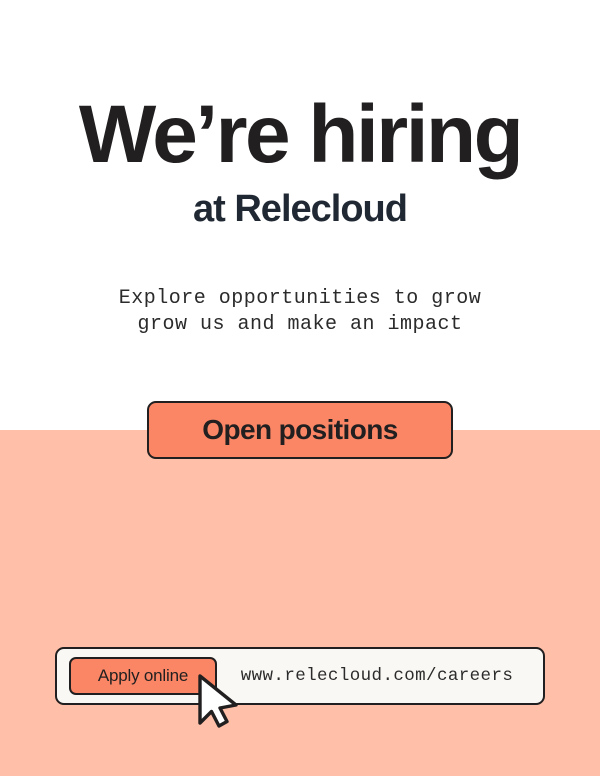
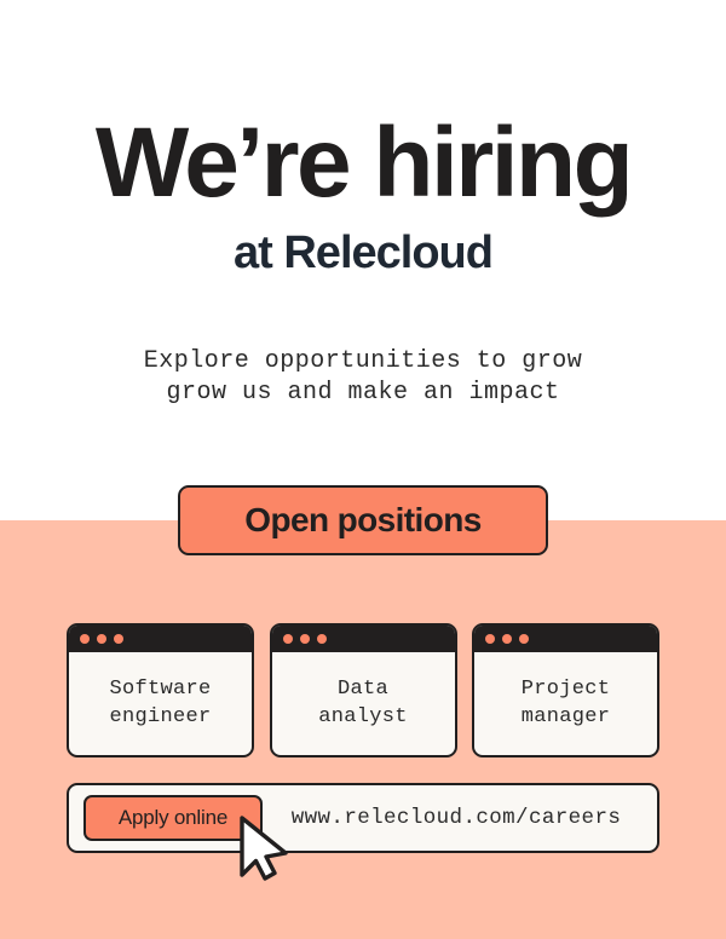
  We’re hiring
  at Relecloud
  Explore opportunities to grow
  grow us and make an impact
  Open positions
+ Software
+ engineer
+ Data
+ analyst
+ Project
+ manager
  Apply online
  www.relecloud.com/careers
